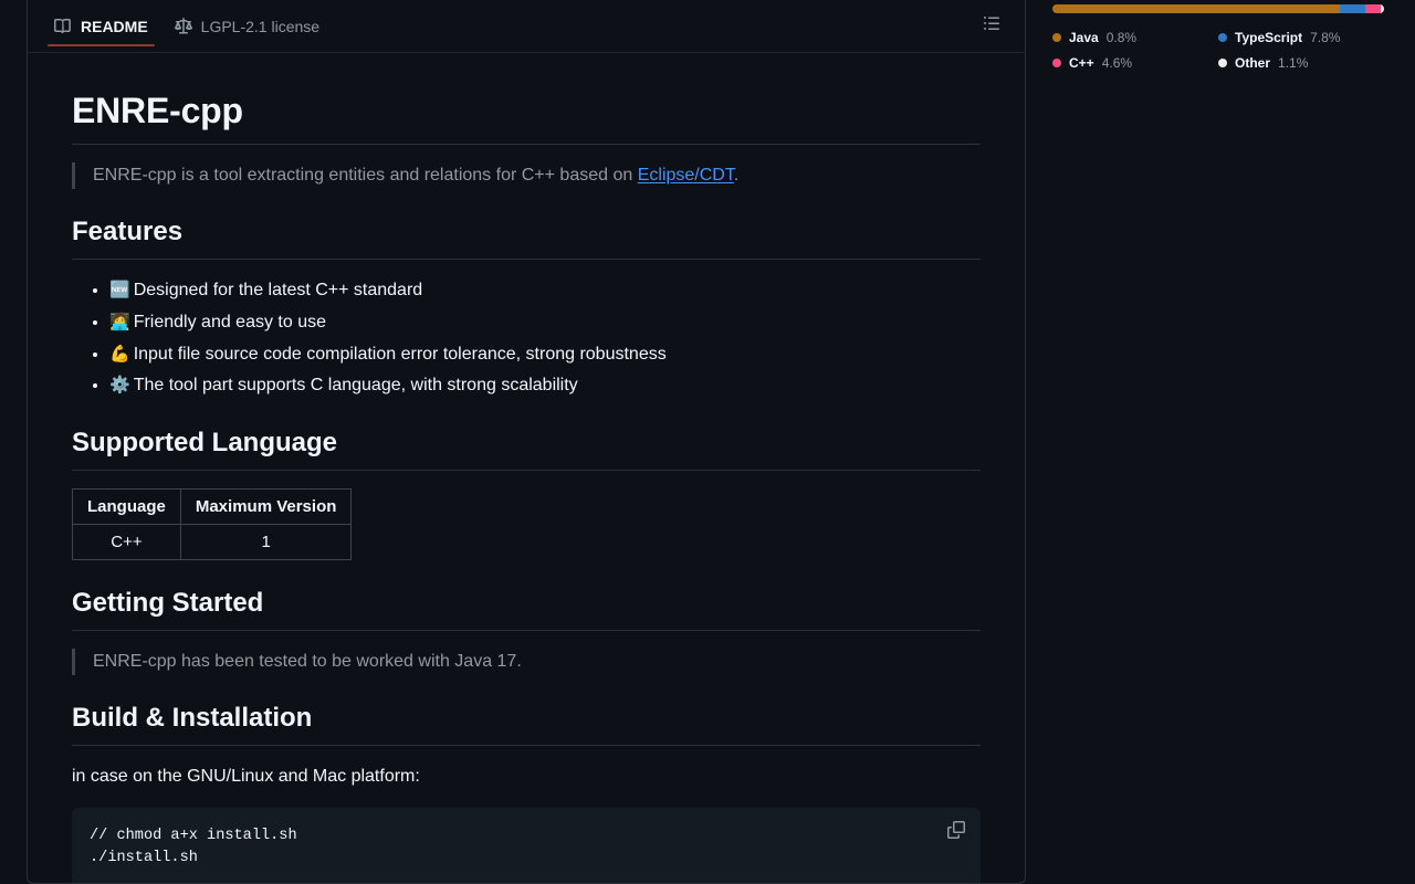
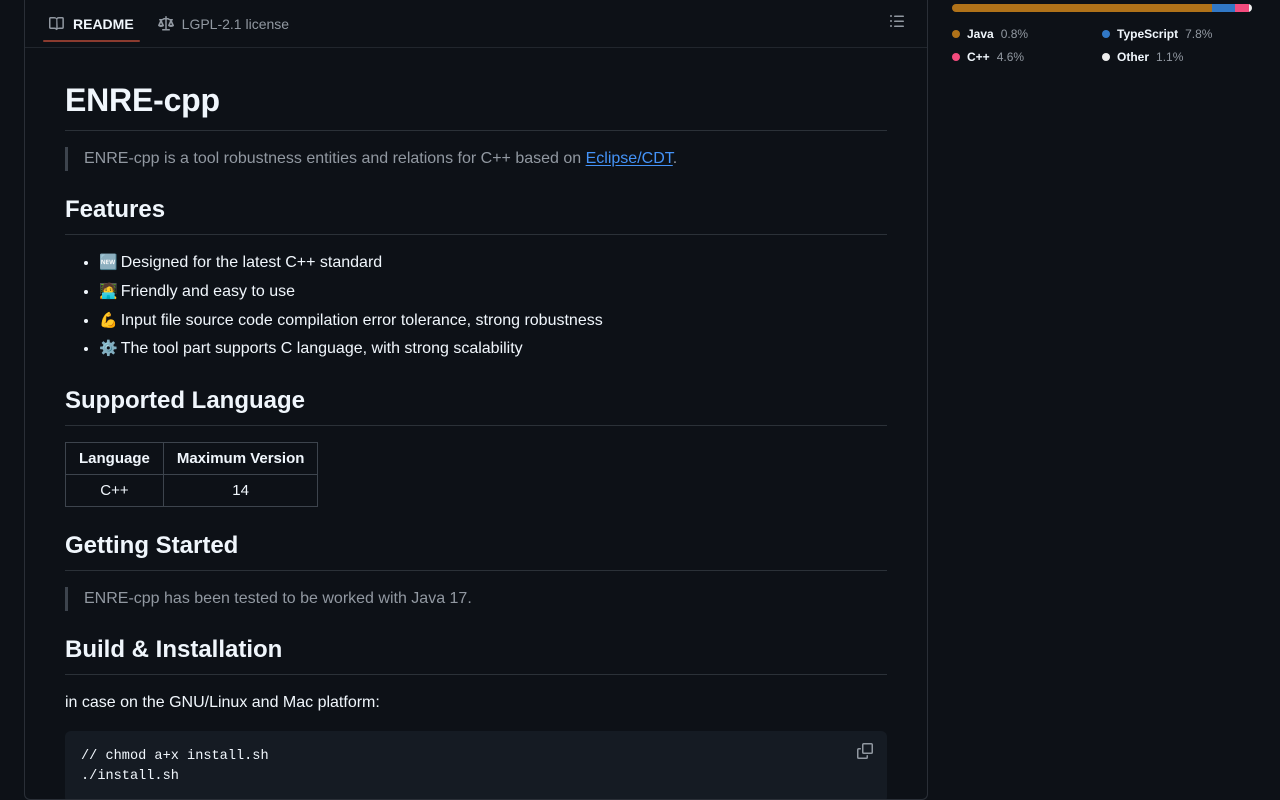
  README
  LGPL-2.1 license
  ENRE-cpp
- ENRE-cpp is a tool extracting entities and relations for C++ based on Eclipse/CDT.
+ ENRE-cpp is a tool robustness entities and relations for C++ based on Eclipse/CDT.
  Features
  🆕 Designed for the latest C++ standard
  🧑‍💻 Friendly and easy to use
  💪 Input file source code compilation error tolerance, strong robustness
  ⚙️ The tool part supports C language, with strong scalability
  Supported Language
  Language	Maximum Version
- C++	1
+ C++	14
  Getting Started
  ENRE-cpp has been tested to be worked with Java 17.
  Build & Installation
  in case on the GNU/Linux and Mac platform:
  // chmod a+x install.sh
  ./install.sh
  Java
  0.8%
  TypeScript
  7.8%
  C++
  4.6%
  Other
  1.1%
